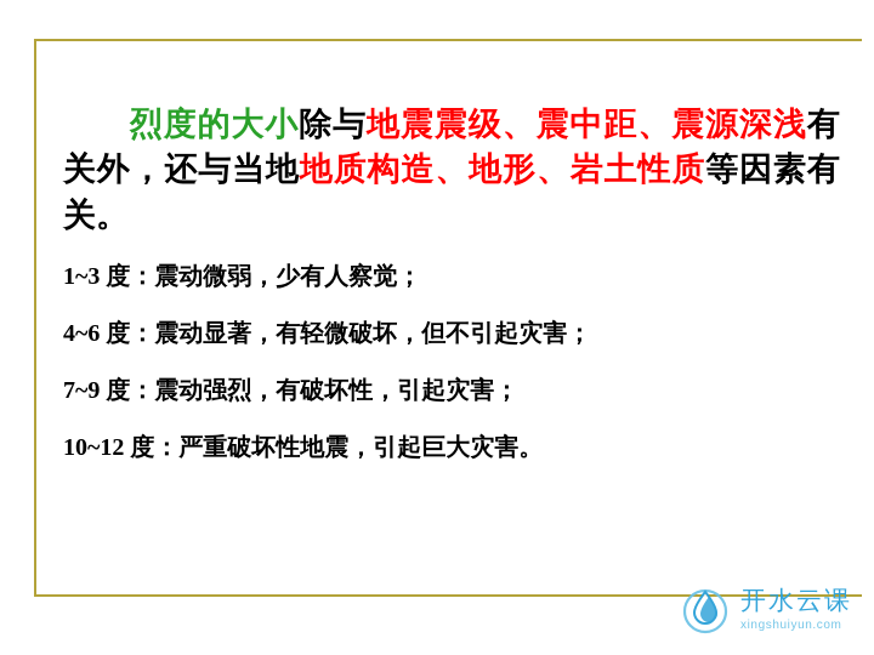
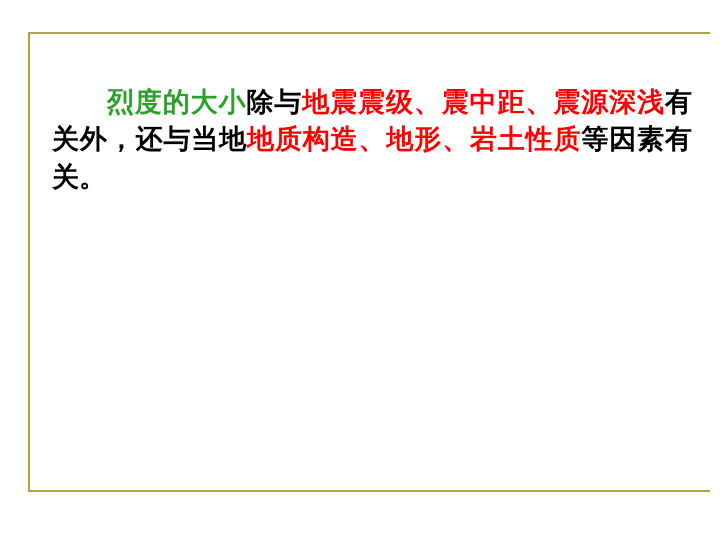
  烈度的大小除与地震震级、震中距、震源深浅有关外，还与当地地质构造、地形、岩土性质等因素有关。
- 1~3 度：震动微弱，少有人察觉；
- 4~6 度：震动显著，有轻微破坏，但不引起灾害；
- 7~9 度：震动强烈，有破坏性，引起灾害；
- 10~12 度：严重破坏性地震，引起巨大灾害。
- 开水云课
- xingshuiyun.com
